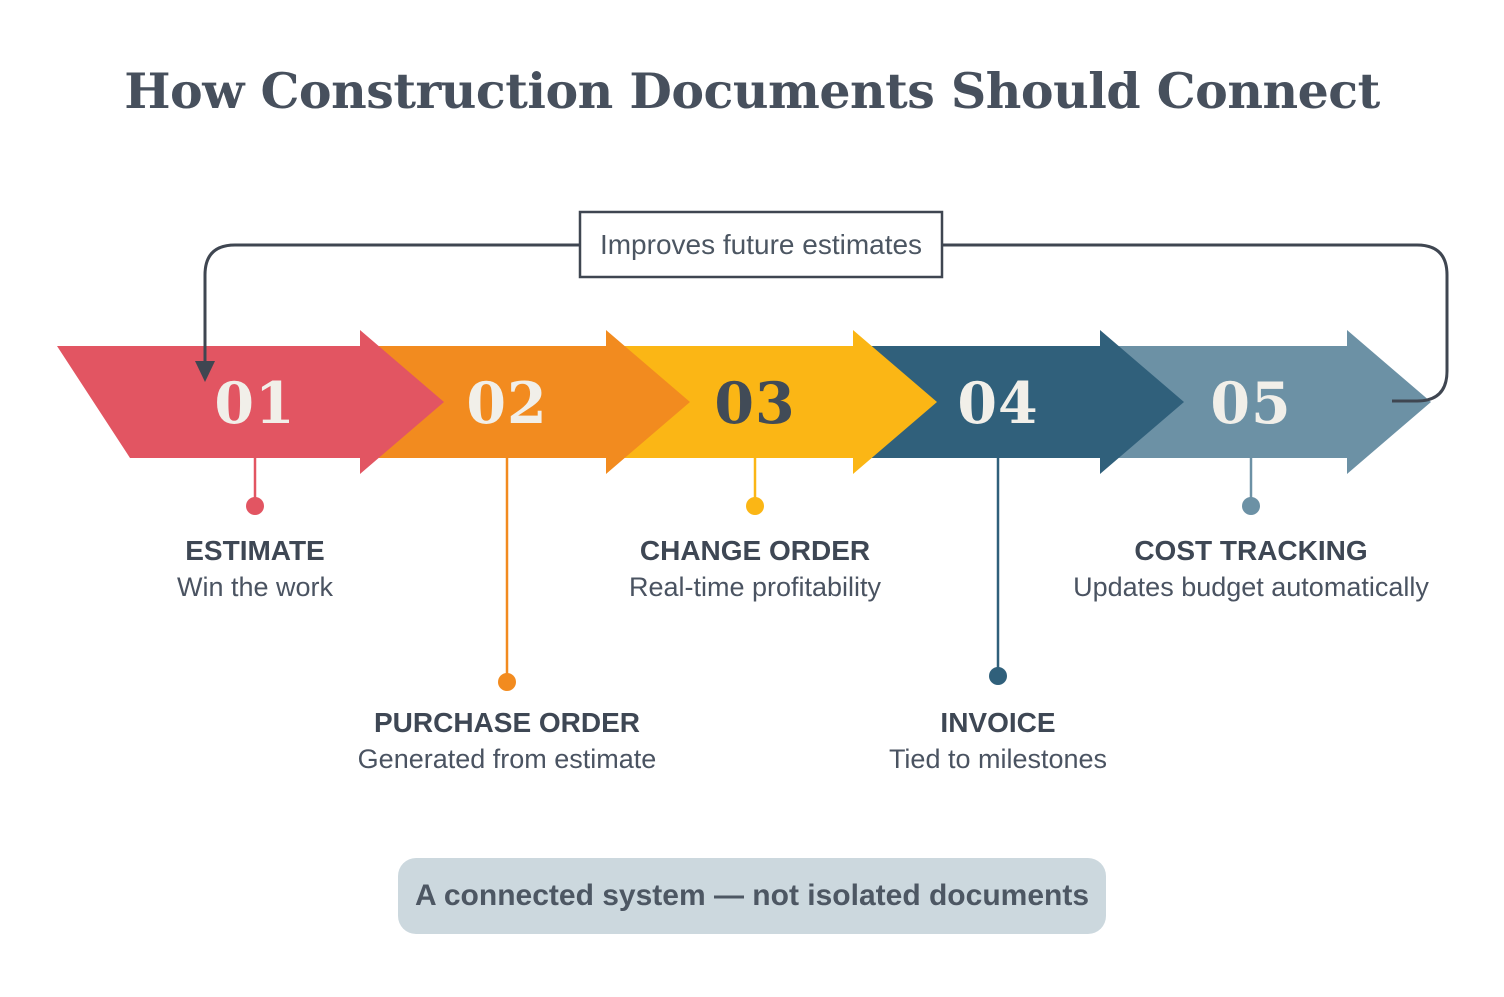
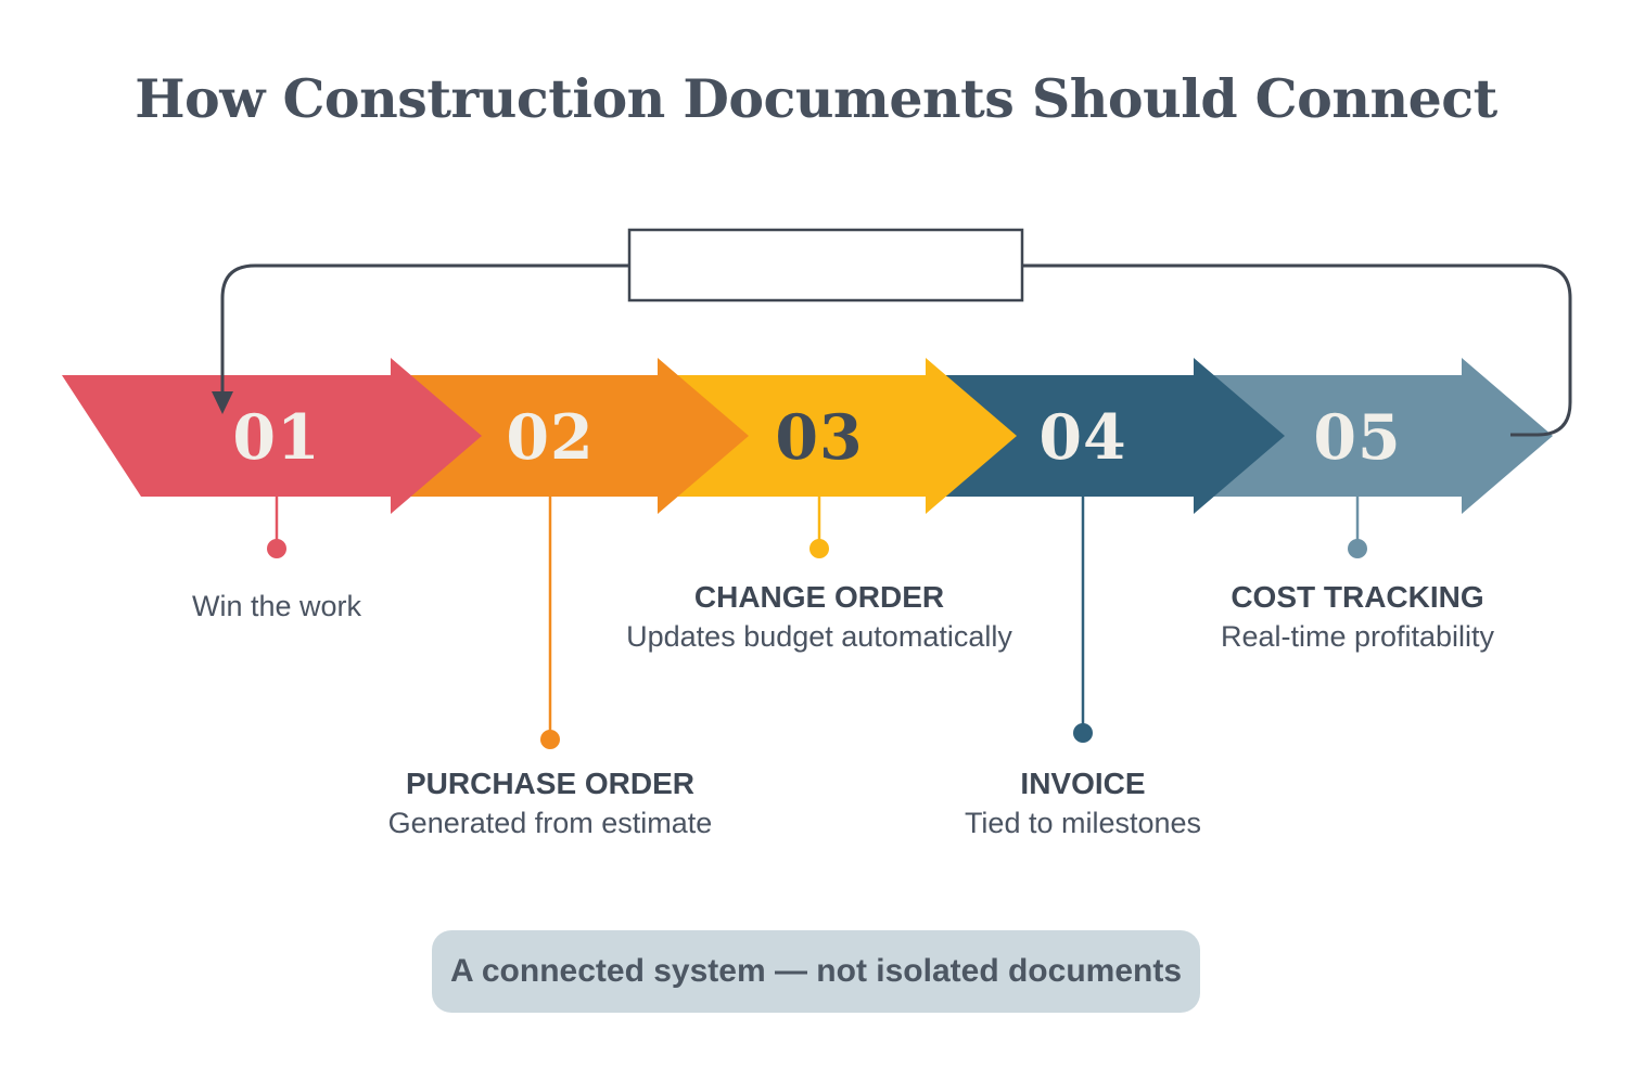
  How Construction Documents Should Connect
  01
  02
  03
  04
  05
- Improves future estimates
- ESTIMATE
  Win the work
  PURCHASE ORDER
  Generated from estimate
  CHANGE ORDER
- Real-time profitability
+ Updates budget automatically
  INVOICE
  Tied to milestones
  COST TRACKING
- Updates budget automatically
+ Real-time profitability
  A connected system — not isolated documents
